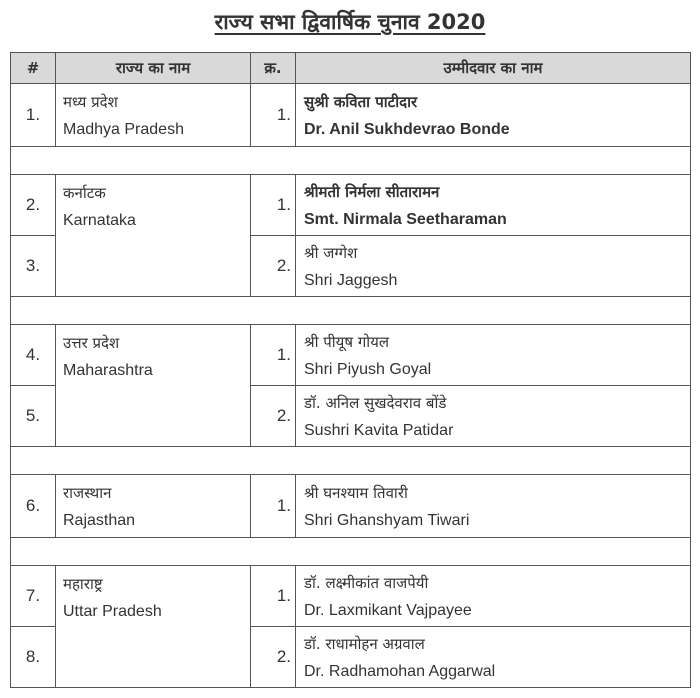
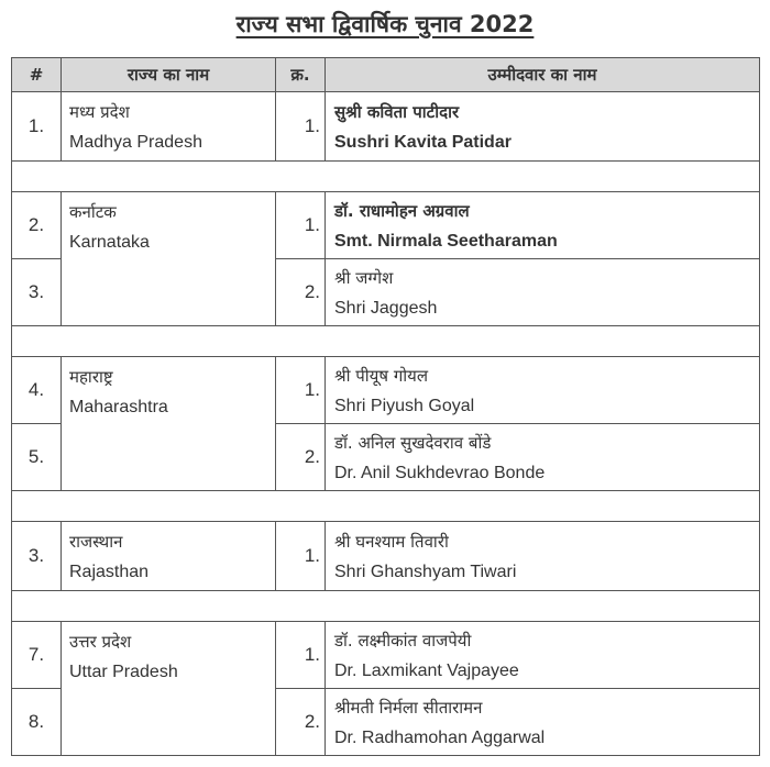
- राज्य सभा द्विवार्षिक चुनाव 2020
+ राज्य सभा द्विवार्षिक चुनाव 2022
  #	राज्य का नाम	क्र.	उम्मीदवार का नाम
- 1.	मध्य प्रदेश Madhya Pradesh	1.	सुश्री कविता पाटीदार Dr. Anil Sukhdevrao Bonde
+ 1.	मध्य प्रदेश Madhya Pradesh	1.	सुश्री कविता पाटीदार Sushri Kavita Patidar
- 2.	कर्नाटक Karnataka	1.	श्रीमती निर्मला सीतारामन Smt. Nirmala Seetharaman
+ 2.	कर्नाटक Karnataka	1.	डॉ. राधामोहन अग्रवाल Smt. Nirmala Seetharaman
  3.	2.	श्री जग्गेश Shri Jaggesh
- 4.	उत्तर प्रदेश Maharashtra	1.	श्री पीयूष गोयल Shri Piyush Goyal
+ 4.	महाराष्ट्र Maharashtra	1.	श्री पीयूष गोयल Shri Piyush Goyal
- 5.	2.	डॉ. अनिल सुखदेवराव बोंडे Sushri Kavita Patidar
+ 5.	2.	डॉ. अनिल सुखदेवराव बोंडे Dr. Anil Sukhdevrao Bonde
- 6.	राजस्थान Rajasthan	1.	श्री घनश्याम तिवारी Shri Ghanshyam Tiwari
+ 3.	राजस्थान Rajasthan	1.	श्री घनश्याम तिवारी Shri Ghanshyam Tiwari
- 7.	महाराष्ट्र Uttar Pradesh	1.	डॉ. लक्ष्मीकांत वाजपेयी Dr. Laxmikant Vajpayee
+ 7.	उत्तर प्रदेश Uttar Pradesh	1.	डॉ. लक्ष्मीकांत वाजपेयी Dr. Laxmikant Vajpayee
- 8.	2.	डॉ. राधामोहन अग्रवाल Dr. Radhamohan Aggarwal
+ 8.	2.	श्रीमती निर्मला सीतारामन Dr. Radhamohan Aggarwal
